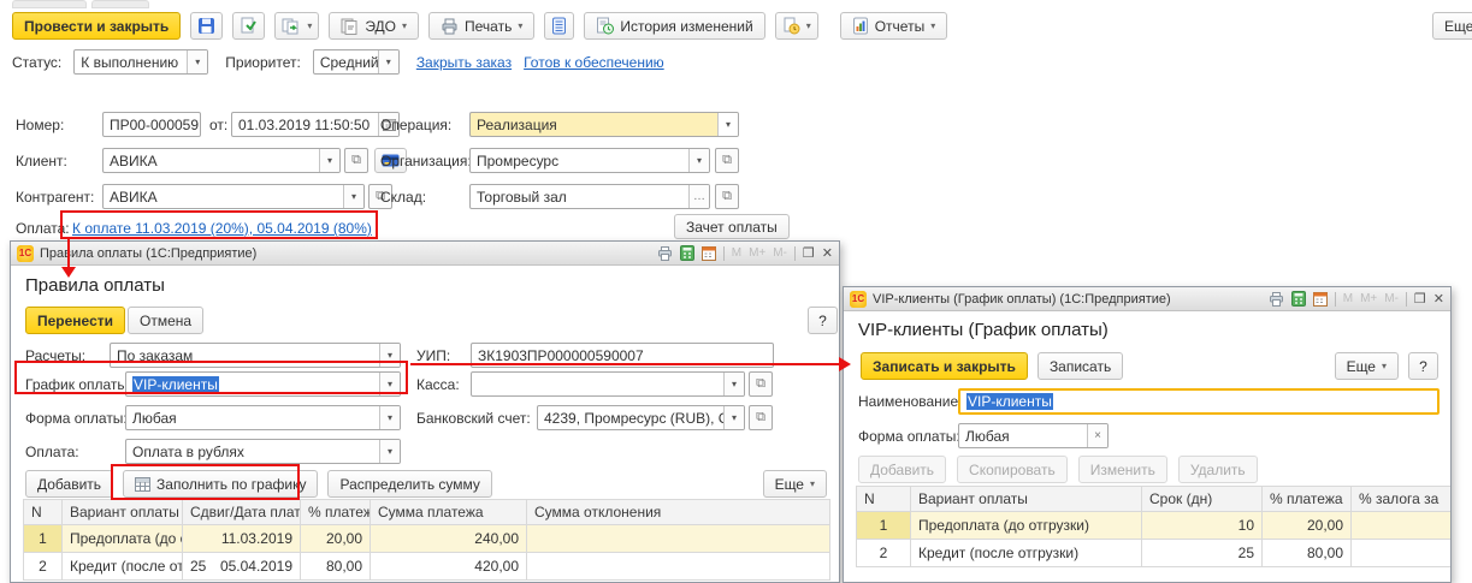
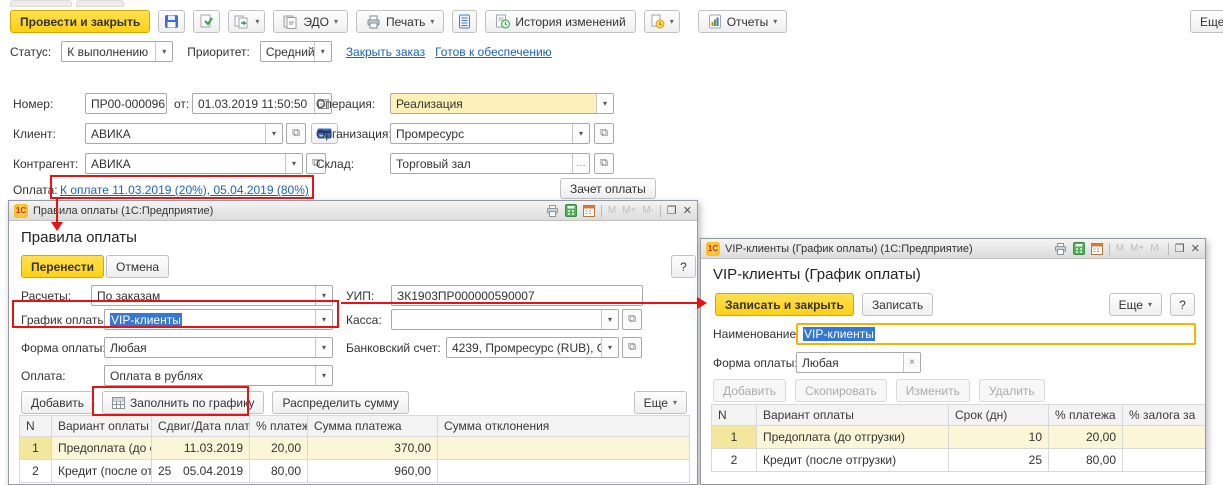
  Провести и закрыть
  ▾
  ЭДО
  ▾
  Печать
  ▾
  История изменений
  ▾
  Отчеты
  ▾
  Еще
  Статус:
  К выполнению
  ▾
  Приоритет:
  Средний
  ▾
  Закрыть заказ
  Готов к обеспечению
  Номер:
- ПР00-000059
+ ПР00-000096
  от:
  01.03.2019 11:50:50
  Операция:
  Реализация
  ▾
  Клиент:
  АВИКА
  ▾
  ⧉
  Организация
  Промресурс
  ▾
  ⧉
  Контрагент:
  АВИКА
  ▾
  ⧉
  Склад:
  Торговый зал
  …
  ⧉
  Оплата:
  К оплате 11.03.2019 (20%), 05.04.2019 (80%)
  Зачет оплаты
  1C
  Праила оплаты (1С:Предприятие)
  M
  M+
  M-
  ❒
  ✕
  Правила оплаты
  Перенести
  Отмена
  ?
  Расчеты:
  По заказам
  ▾
  УИП:
  ЗК1903ПР000000590007
  График оплаты
  VIP-клиенты
  ▾
  Касса:
  ▾
  ⧉
  Форма оплаты
  Любая
  ▾
  Банковский счет:
  ▾
  ⧉
  Оплата:
  Оплата в рублях
  ▾
  Добавить
  Заполнить по графику
  Распределить сумму
  Еще
  ▾
  N	Вариант оплаты	Сдвиг/Дата плат	% платеж	Сумма платежа	Сумма отклонения
- 1	Предоплата (до	11.03.2019	20,00	240,00
+ 1	Предоплата (до	11.03.2019	20,00	370,00
- 2	Кредит (после от	25 05.04.2019	80,00	420,00
+ 2	Кредит (после от	25 05.04.2019	80,00	960,00
  1C
  VIP-клиенты (График оплаты) (1С:Предприятие)
  M
  M+
  M-
  ❒
  ✕
  VIP-клиенты (График оплаты)
  Записать и закрыть
  Записать
  Еще
  ▾
  ?
  Наименование
  VIP-клиенты
  Форма оплаты
  Любая
  ×
  Добавить
  Скопировать
  Изменить
  Удалить
  N	Вариант оплаты	Срок (дн)	% платежа	% залога за
  1	Предоплата (до отгрузки)	10	20,00
  2	Кредит (после отгрузки)	25	80,00
